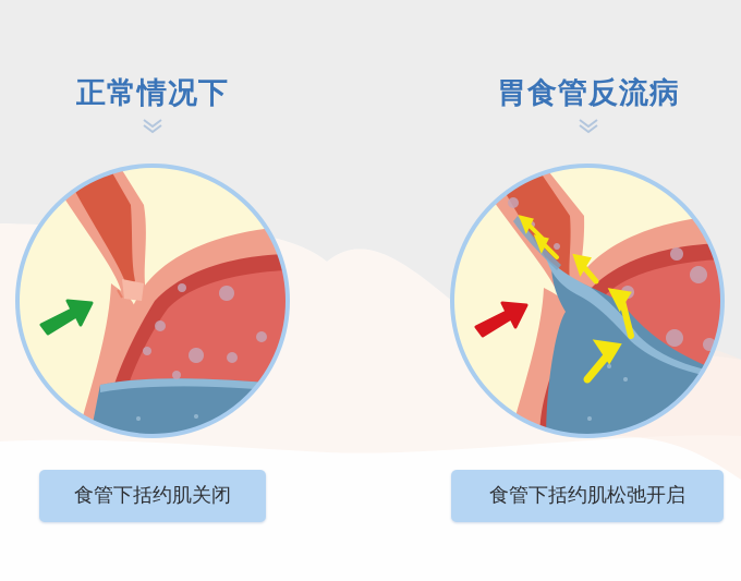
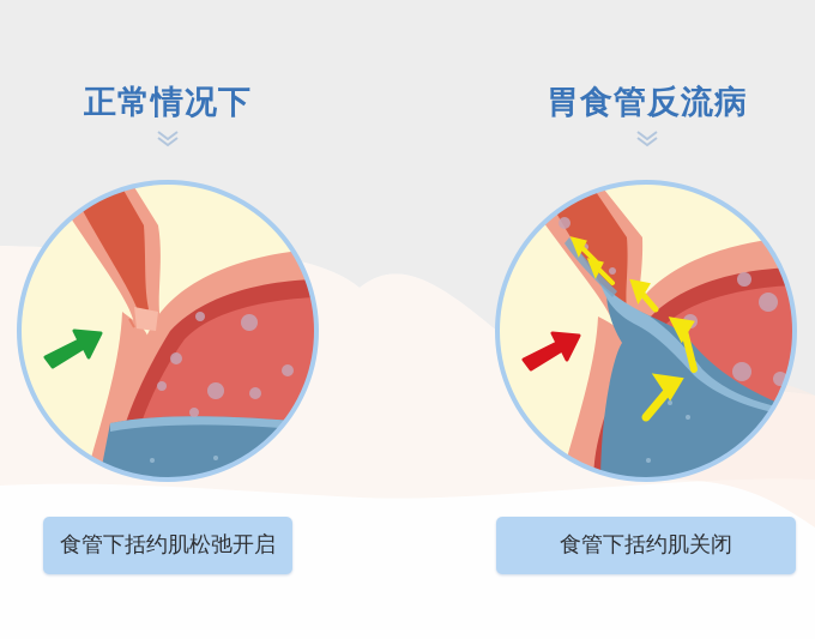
  正常情况下
- 食管下括约肌关闭
+ 食管下括约肌松弛开启
  胃食管反流病
- 食管下括约肌松弛开启
+ 食管下括约肌关闭
